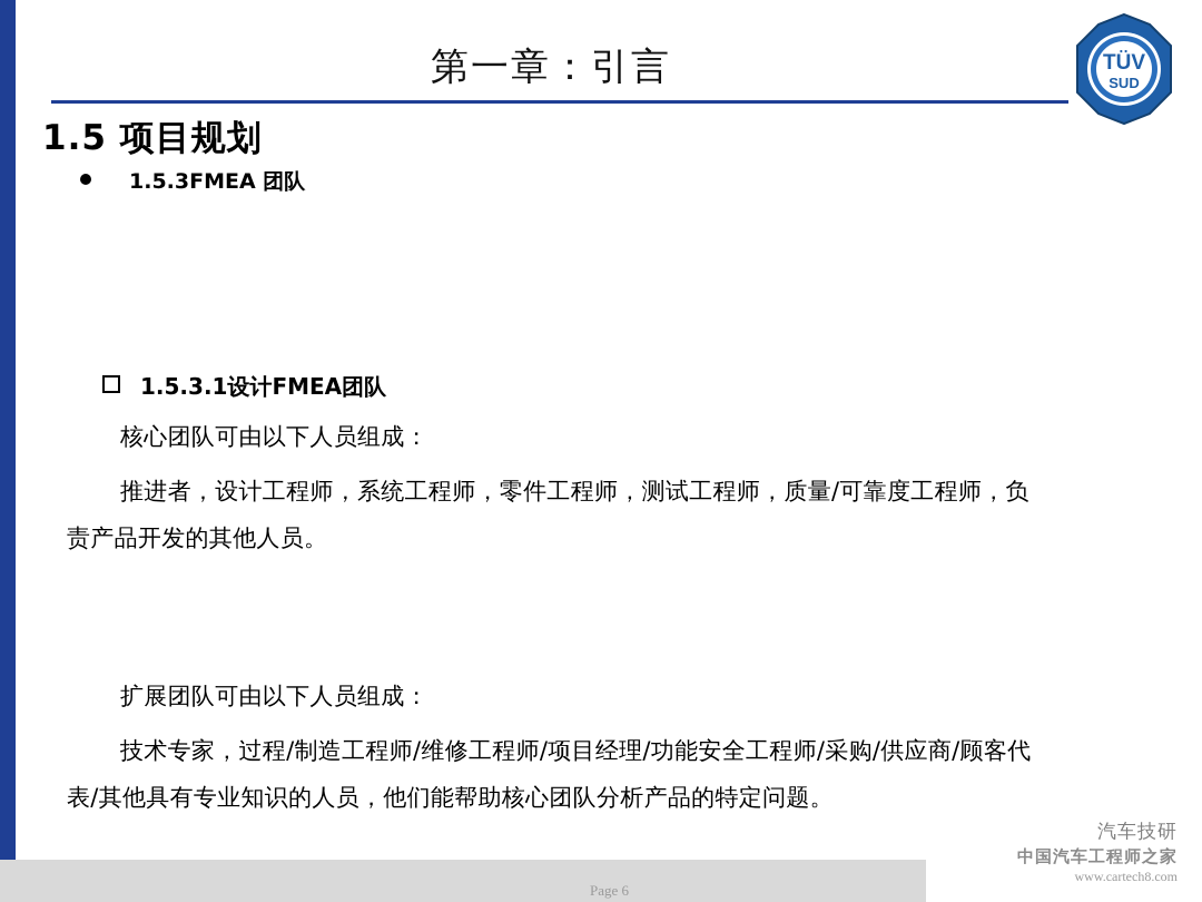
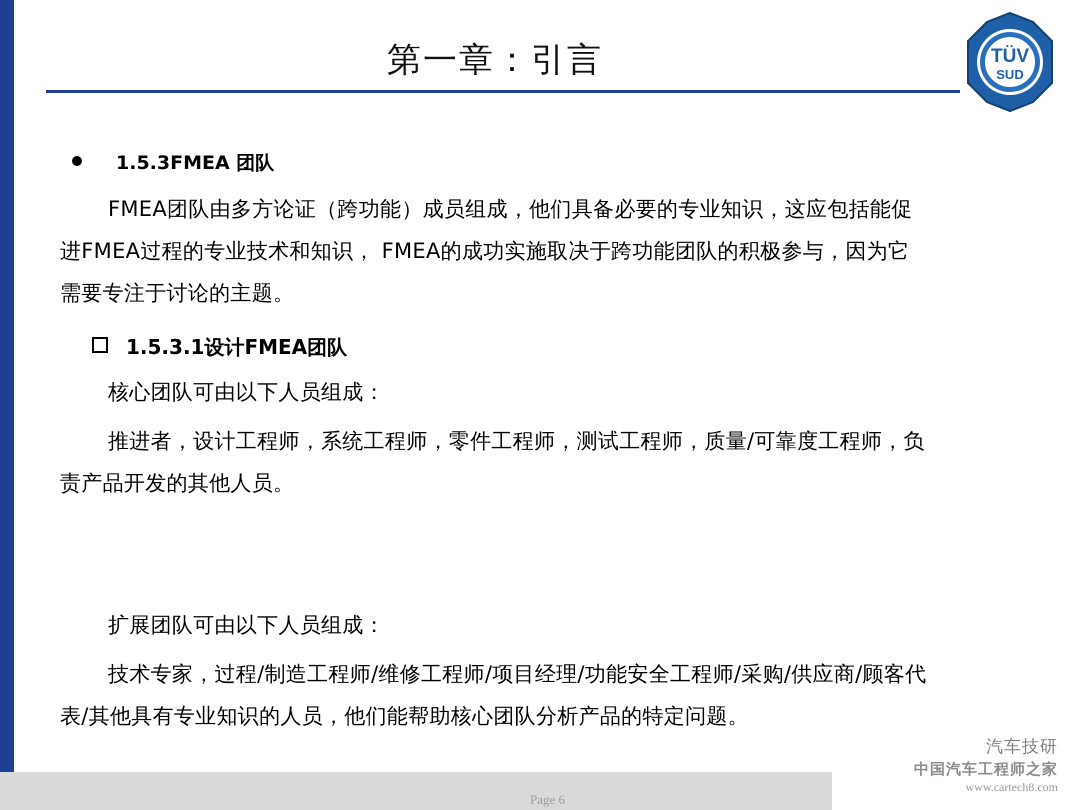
  第一章：引言
  TÜV
  SUD
- 1.5 项目规划
  1.5.3FMEA 团队
+ FMEA团队由多方论证（跨功能）成员组成，他们具备必要的专业知识，这应包括能促进FMEA过程的专业技术和知识， FMEA的成功实施取决于跨功能团队的积极参与，因为它需要专注于讨论的主题。
  1.5.3.1设计FMEA团队
  核心团队可由以下人员组成：
  推进者，设计工程师，系统工程师，零件工程师，测试工程师，质量/可靠度工程师，负责产品开发的其他人员。
  扩展团队可由以下人员组成：
  技术专家，过程/制造工程师/维修工程师/项目经理/功能安全工程师/采购/供应商/顾客代表/其他具有专业知识的人员，他们能帮助核心团队分析产品的特定问题。
  Page 6
  汽车技研
  中国汽车工程师之家
  www.cartech8.com
